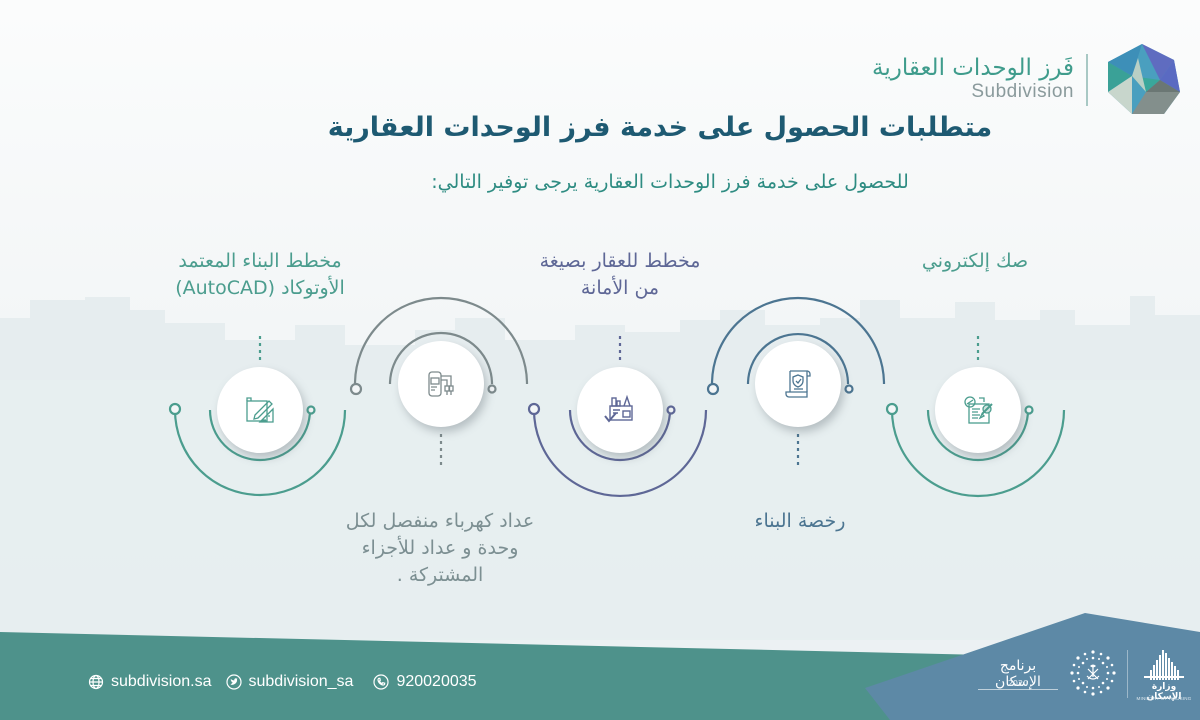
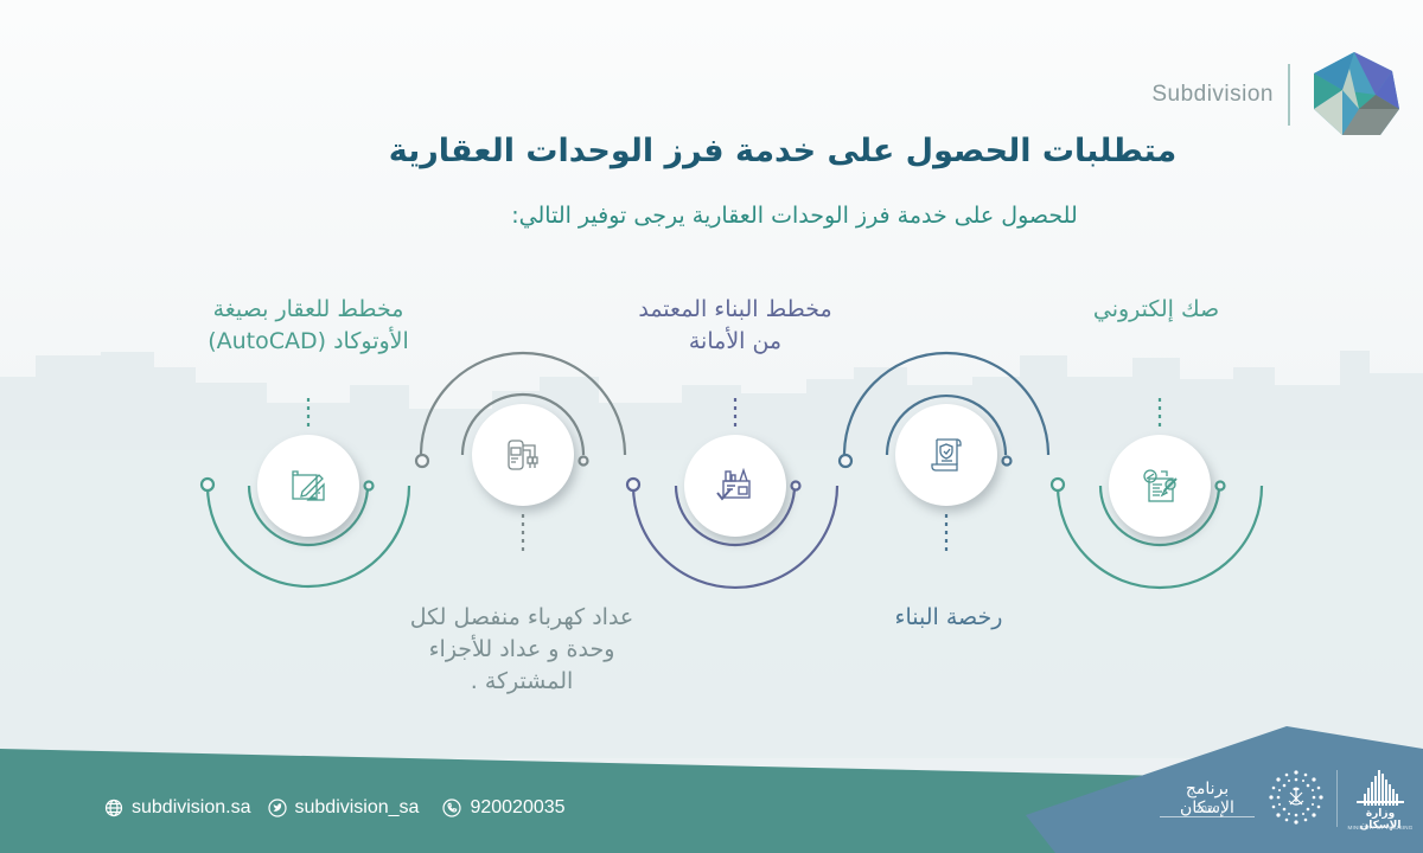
- فَرز الوحدات العقارية
  Subdivision
  متطلبات الحصول على خدمة فرز الوحدات العقارية
  للحصول على خدمة فرز الوحدات العقارية يرجى توفير التالي:
  صك إلكتروني
  رخصة البناء
- مخطط للعقار بصيغة
+ مخطط البناء المعتمد
  من الأمانة
  عداد كهرباء منفصل لكل
  وحدة و عداد للأجزاء
  المشتركة .
- مخطط البناء المعتمد
+ مخطط للعقار بصيغة
  الأوتوكاد (AutoCAD)
  subdivision.sa
  subdivision_sa
  920020035
  برنامج الإسكان
  2020
  وزارة الإسكان
